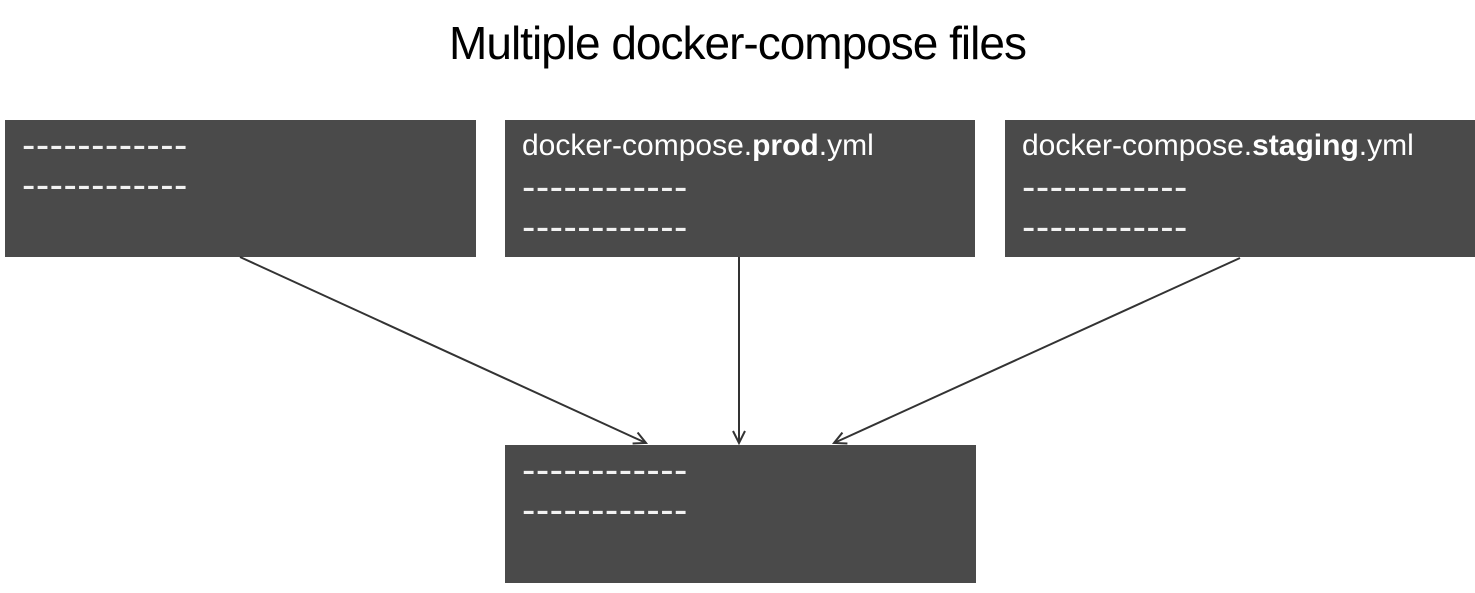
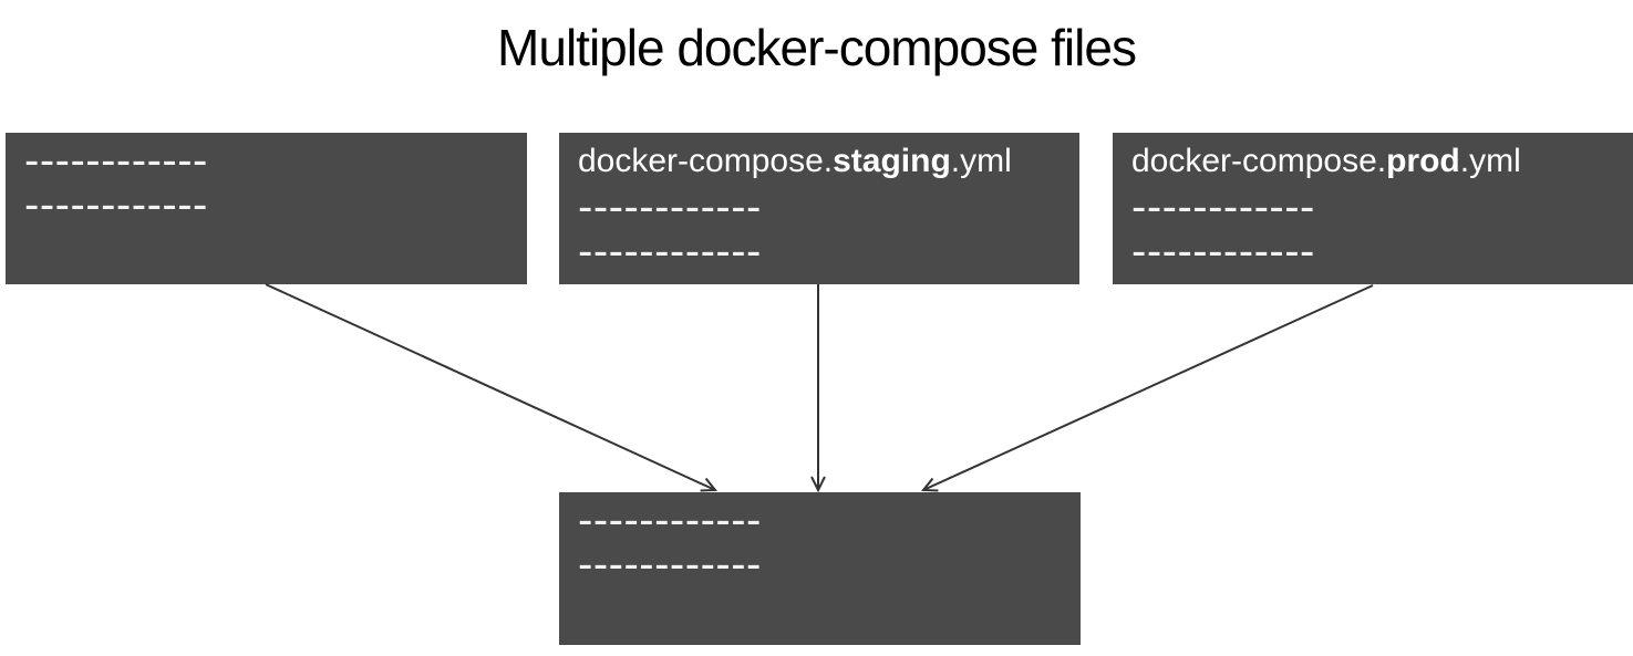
  Multiple docker-compose files
  ------------
  ------------
- docker-compose.prod.yml
+ docker-compose.staging.yml
  ------------
  ------------
- docker-compose.staging.yml
+ docker-compose.prod.yml
  ------------
  ------------
  ------------
  ------------
